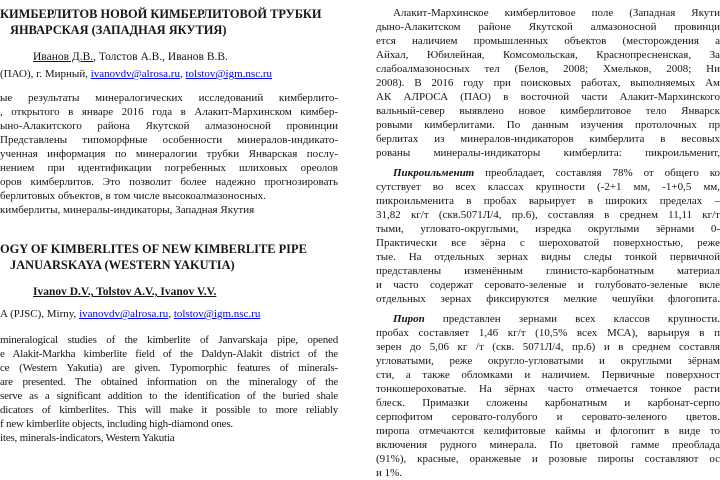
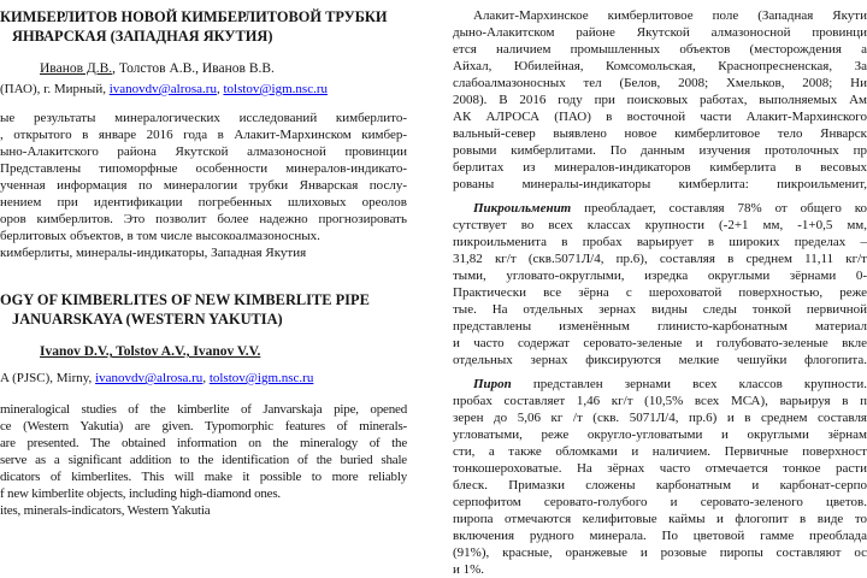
  КИМБЕРЛИТОВ НОВОЙ КИМБЕРЛИТОВОЙ ТРУБКИ
  ЯНВАРСКАЯ (ЗАПАДНАЯ ЯКУТИЯ)
  Иванов Д.В., Толстов А.В., Иванов В.В.
  (ПАО), г. Мирный, ivanovdv@alrosa.ru, tolstov@igm.nsc.ru
  ые результаты минералогических исследований кимберлито-
  , открытого в январе 2016 года в Алакит-Мархинском кимбер-
  ыно-Алакитского района Якутской алмазоносной провинции
  Представлены типоморфные особенности минералов-индикато-
  ученная информация по минералогии трубки Январская послу-
  нением при идентификации погребенных шлиховых ореолов
  оров кимберлитов. Это позволит более надежно прогнозировать
  берлитовых объектов, в том числе высокоалмазоносных.
  кимберлиты, минералы-индикаторы, Западная Якутия
  OGY OF KIMBERLITES OF NEW KIMBERLITE PIPE
  JANUARSKAYA (WESTERN YAKUTIA)
  Ivanov D.V., Tolstov A.V., Ivanov V.V.
  A (PJSC), Mirny, ivanovdv@alrosa.ru, tolstov@igm.nsc.ru
  mineralogical studies of the kimberlite of Janvarskaja pipe, opened
- e Alakit-Markha kimberlite field of the Daldyn-Alakit district of the
  ce (Western Yakutia) are given. Typomorphic features of minerals-
  are presented. The obtained information on the mineralogy of the
  serve as a significant addition to the identification of the buried shale
  dicators of kimberlites. This will make it possible to more reliably
  f new kimberlite objects, including high-diamond ones.
  ites, minerals-indicators, Western Yakutia
  Алакит-Мархинское кимберлитовое поле (Западная Якути
  дыно-Алакитском районе Якутской алмазоносной провинци
  ется наличием промышленных объектов (месторождения а
  Айхал, Юбилейная, Комсомольская, Краснопресненская, За
  слабоалмазоносных тел (Белов, 2008; Хмельков, 2008; Ни
  2008). В 2016 году при поисковых работах, выполняемых Ам
  АК АЛРОСА (ПАО) в восточной части Алакит-Мархинского
  вальный-север выявлено новое кимберлитовое тело Январск
  ровыми кимберлитами. По данным изучения протолочных пр
  берлитах из минералов-индикаторов кимберлита в весовых
  рованы минералы-индикаторы кимберлита: пикроильменит,
  Пикроильменит преобладает, составляя 78% от общего ко
  сутствует во всех классах крупности (-2+1 мм, -1+0,5 мм,
  пикроильменита в пробах варьирует в широких пределах –
  31,82 кг/т (скв.5071Л/4, пр.6), составляя в среднем 11,11 кг/т
  тыми, угловато-округлыми, изредка округлыми зёрнами 0-
  Практически все зёрна с шероховатой поверхностью, реже
  тые. На отдельных зернах видны следы тонкой первичной
  представлены изменённым глинисто-карбонатным материал
  и часто содержат серовато-зеленые и голубовато-зеленые вкле
  отдельных зернах фиксируются мелкие чешуйки флогопита.
  Пироп представлен зернами всех классов крупности.
  пробах составляет 1,46 кг/т (10,5% всех МСА), варьируя в п
  зерен до 5,06 кг /т (скв. 5071Л/4, пр.6) и в среднем составля
  угловатыми, реже округло-угловатыми и округлыми зёрнам
  сти, а также обломками и наличием. Первичные поверхност
  тонкошероховатые. На зёрнах часто отмечается тонкое расти
  блеск. Примазки сложены карбонатным и карбонат-серпо
  серпофитом серовато-голубого и серовато-зеленого цветов.
  пиропа отмечаются келифитовые каймы и флогопит в виде то
  включения рудного минерала. По цветовой гамме преоблада
  (91%), красные, оранжевые и розовые пиропы составляют ос
  и 1%.
